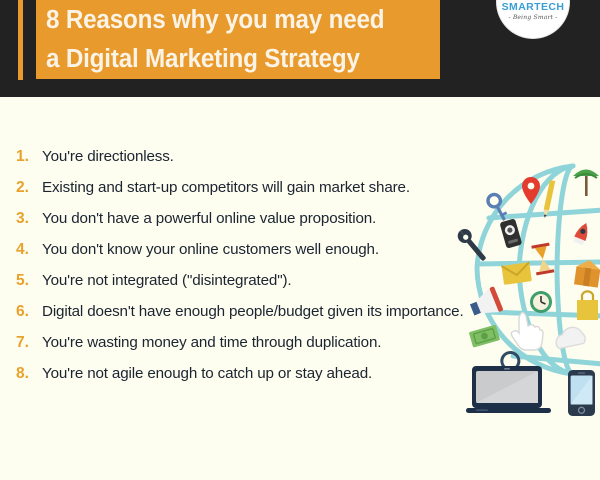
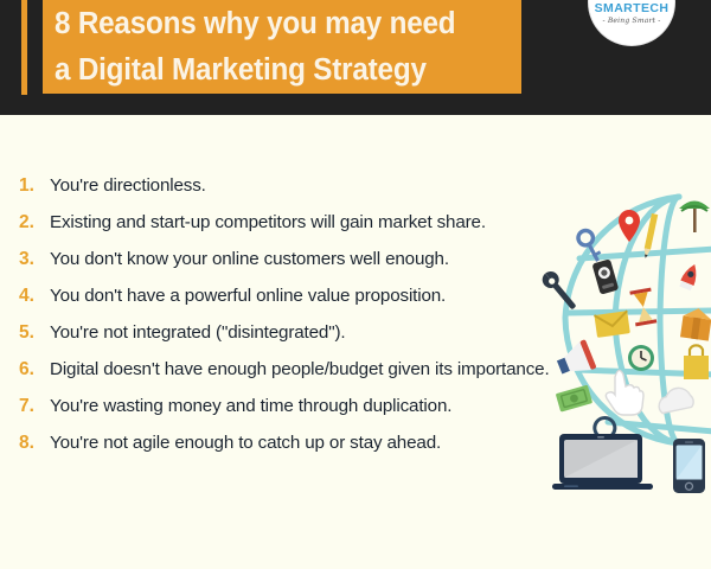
  8 Reasons why you may need
  a Digital Marketing Strategy
  SMARTECH
  1.
  You're directionless.
  2.
  Existing and start-up competitors will gain market share.
  3.
- You don't have a powerful online value proposition.
+ You don't know your online customers well enough.
  4.
- You don't know your online customers well enough.
+ You don't have a powerful online value proposition.
  5.
  You're not integrated ("disintegrated").
  6.
  Digital doesn't have enough people/budget given its importance.
  7.
  You're wasting money and time through duplication.
  8.
  You're not agile enough to catch up or stay ahead.
